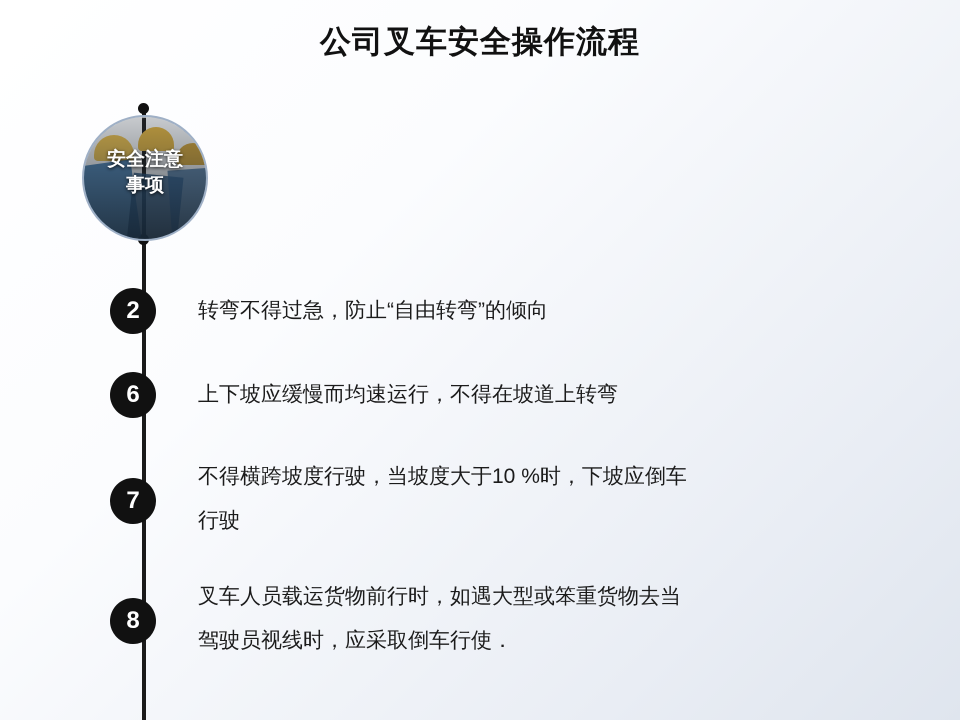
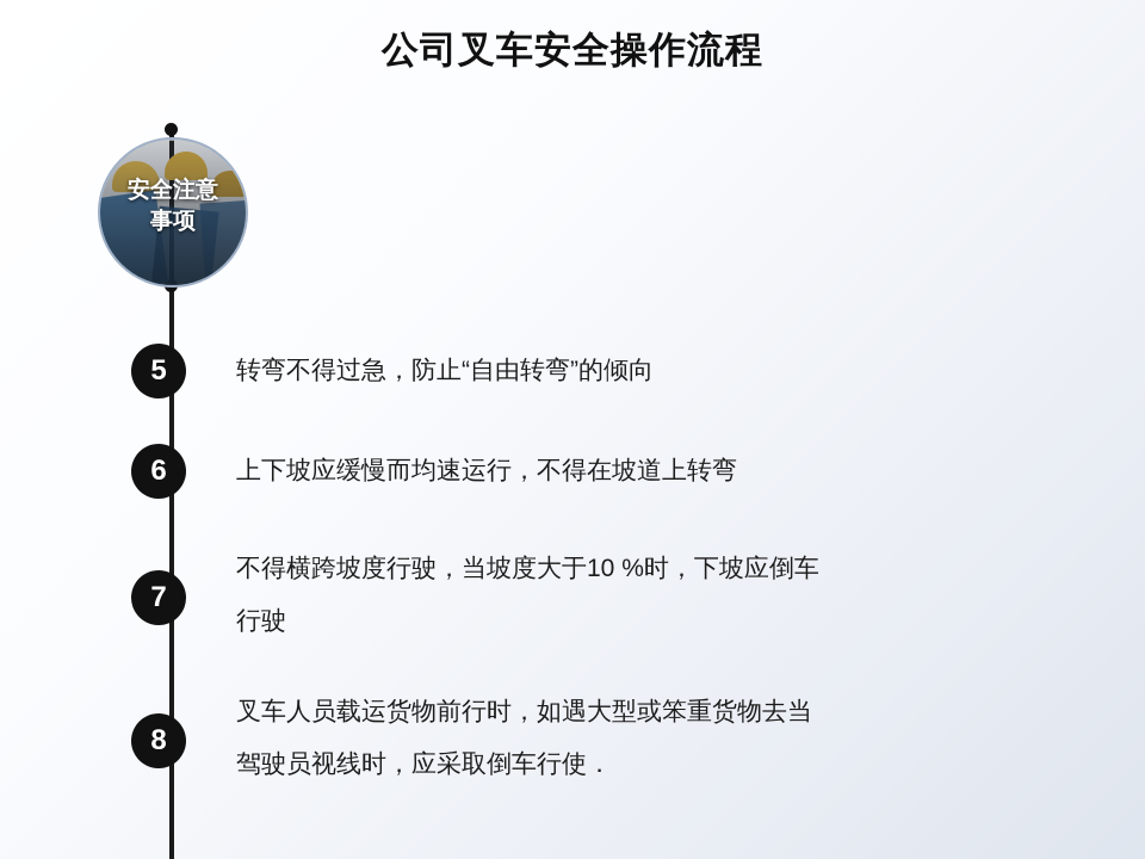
  公司叉车安全操作流程
  安全注意
  事项
- 2
+ 5
  转弯不得过急，防止“自由转弯”的倾向
  6
  上下坡应缓慢而均速运行，不得在坡道上转弯
  7
  不得横跨坡度行驶，当坡度大于10 %时，下坡应倒车
  行驶
  8
  叉车人员载运货物前行时，如遇大型或笨重货物去当
  驾驶员视线时，应采取倒车行使．
